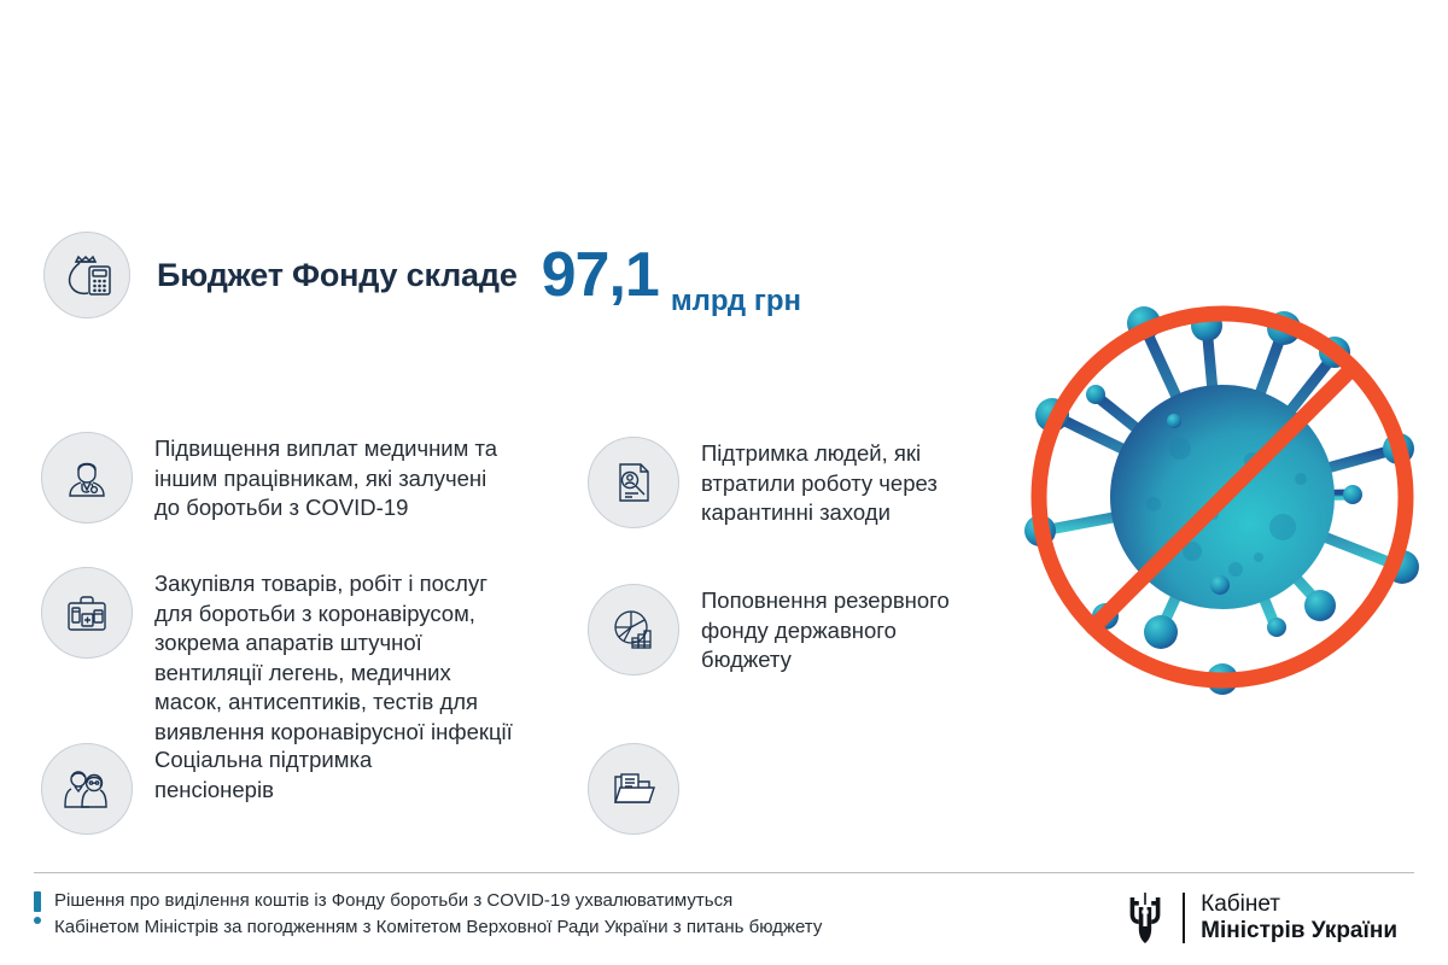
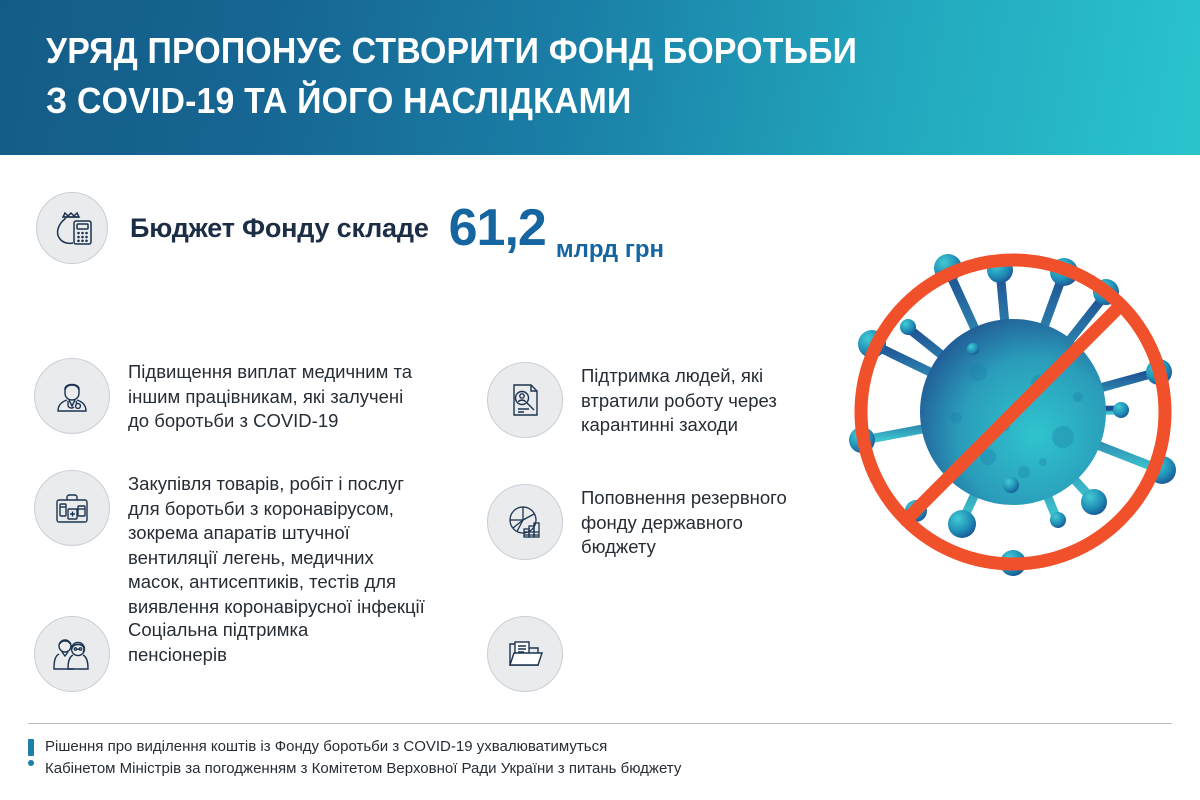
+ УРЯД ПРОПОНУЄ СТВОРИТИ ФОНД БОРОТЬБИ
+ З COVID-19 ТА ЙОГО НАСЛІДКАМИ
  Бюджет Фонду складе
- 97,1
+ 61,2
  млрд грн
  Підвищення виплат медичним та
  іншим працівникам, які залучені
  до боротьби з COVID-19
  Закупівля товарів, робіт і послуг
  для боротьби з коронавірусом,
  зокрема апаратів штучної
  вентиляції легень, медичних
  масок, антисептиків, тестів для
  виявлення коронавірусної інфекції
  Соціальна підтримка
  пенсіонерів
  Підтримка людей, які
  втратили роботу через
  карантинні заходи
  Поповнення резервного
  фонду державного
  бюджету
  Рішення про виділення коштів із Фонду боротьби з COVID-19 ухвалюватимуться
  Кабінетом Міністрів за погодженням з Комітетом Верховної Ради України з питань бюджету
- Кабінет
- Міністрів України
